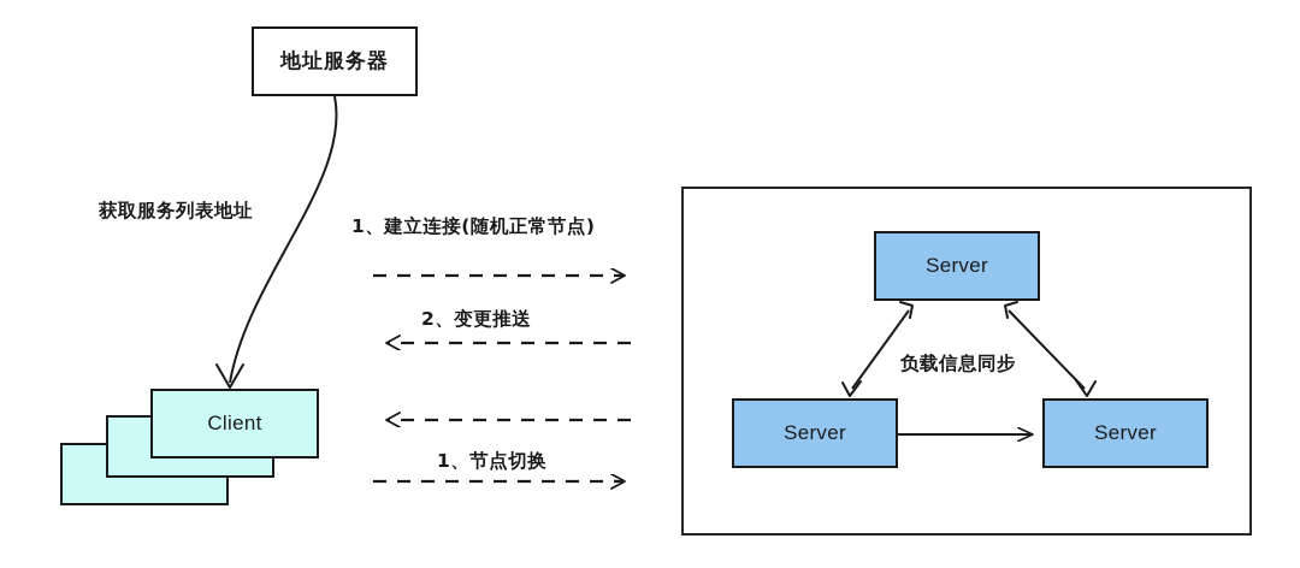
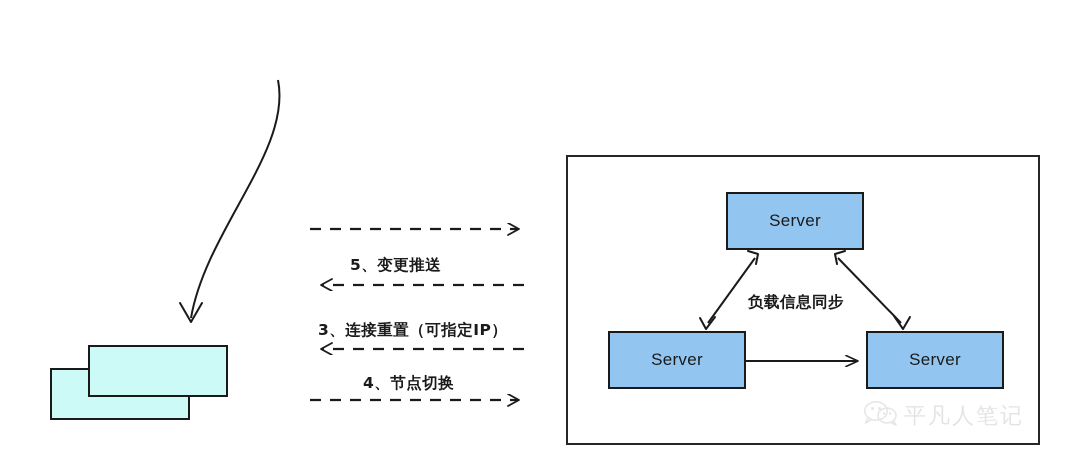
- 地址服务器
- 获取服务列表地址
- Client
- 1、建立连接(随机正常节点)
- 2、变更推送
+ 5、变更推送
+ 3、连接重置（可指定IP）
- 1、节点切换
+ 4、节点切换
  Server
  Server
  Server
  负载信息同步
+ 平凡人笔记
